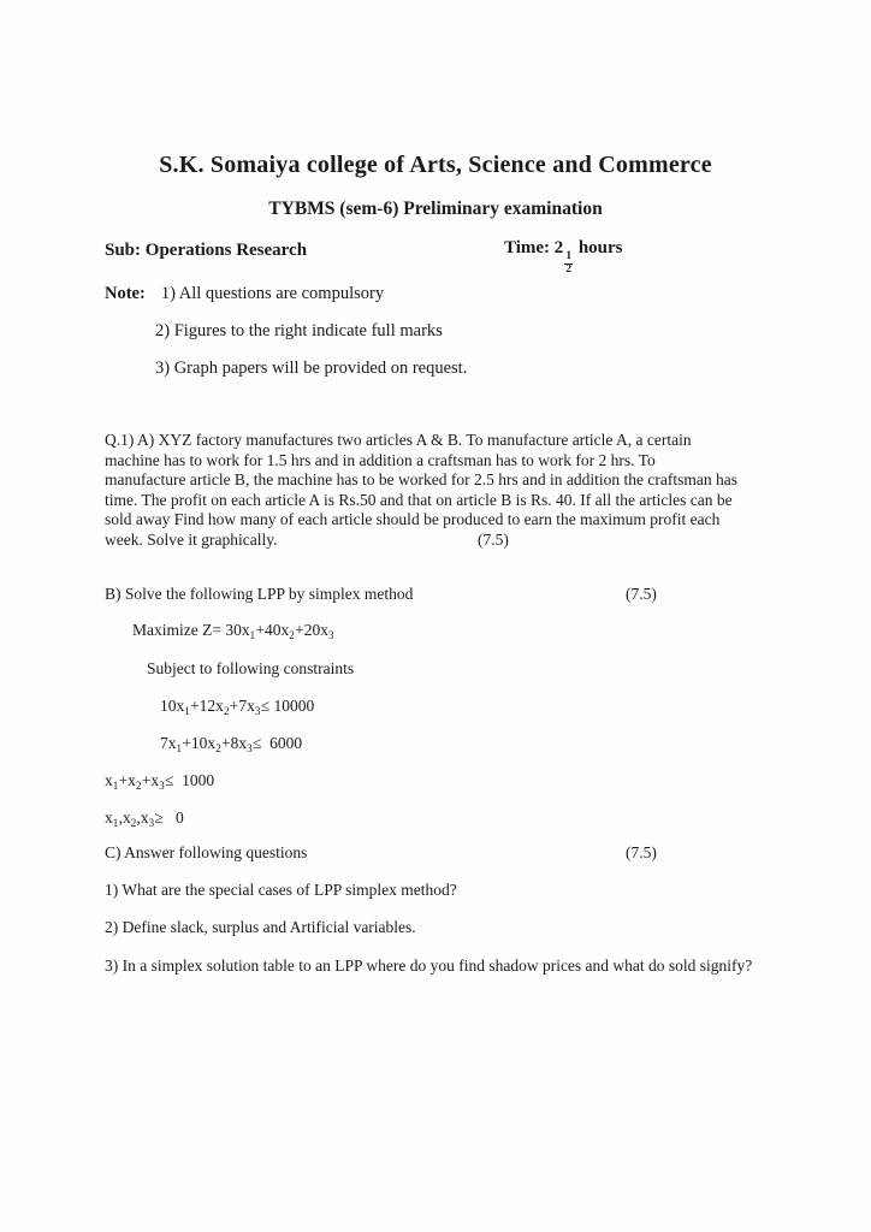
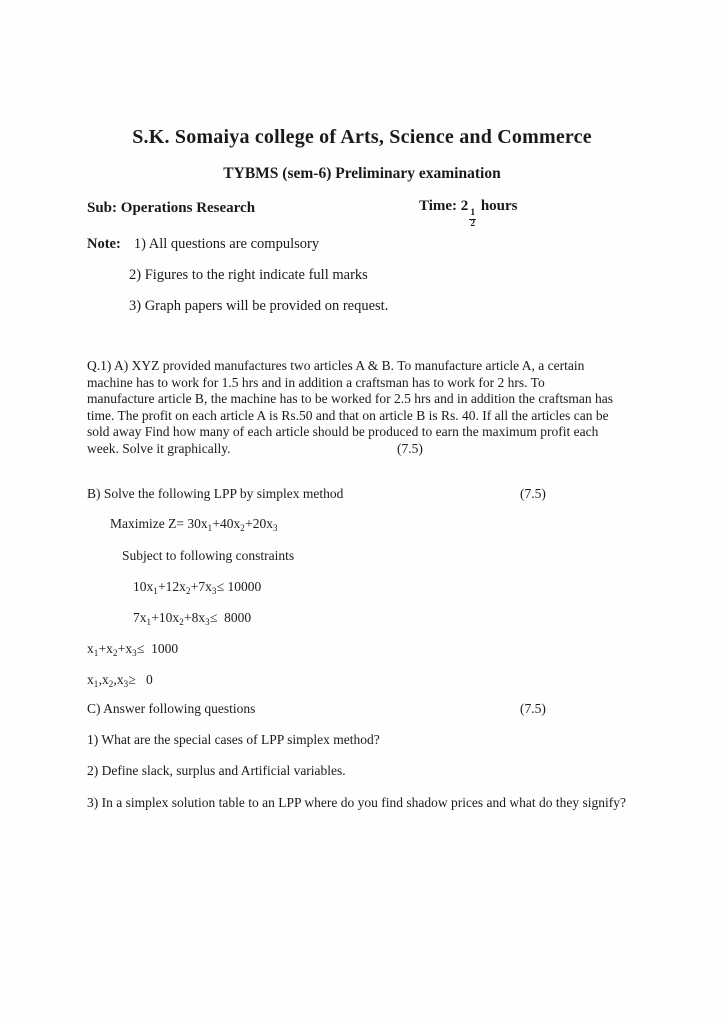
  S.K. Somaiya college of Arts, Science and Commerce
  TYBMS (sem-6) Preliminary examination
  Sub: Operations Research
  Time: 2
  1
  2
  hours
  Note: 1) All questions are compulsory
  2) Figures to the right indicate full marks
  3) Graph papers will be provided on request.
- Q.1) A) XYZ factory manufactures two articles A & B. To manufacture article A, a certain
+ Q.1) A) XYZ provided manufactures two articles A & B. To manufacture article A, a certain
  machine has to work for 1.5 hrs and in addition a craftsman has to work for 2 hrs. To
  manufacture article B, the machine has to be worked for 2.5 hrs and in addition the craftsman has
  time. The profit on each article A is Rs.50 and that on article B is Rs. 40. If all the articles can be
  sold away Find how many of each article should be produced to earn the maximum profit each
  week. Solve it graphically.
  (7.5)
  B) Solve the following LPP by simplex method
  (7.5)
  Maximize Z= 30x1+40x2+20x3
  Subject to following constraints
  10x1+12x2+7x3≤ 10000
- 7x1+10x2+8x3≤ 6000
+ 7x1+10x2+8x3≤ 8000
  x1+x2+x3≤ 1000
  x1,x2,x3≥ 0
  C) Answer following questions
  (7.5)
  1) What are the special cases of LPP simplex method?
  2) Define slack, surplus and Artificial variables.
- 3) In a simplex solution table to an LPP where do you find shadow prices and what do sold signify?
+ 3) In a simplex solution table to an LPP where do you find shadow prices and what do they signify?
